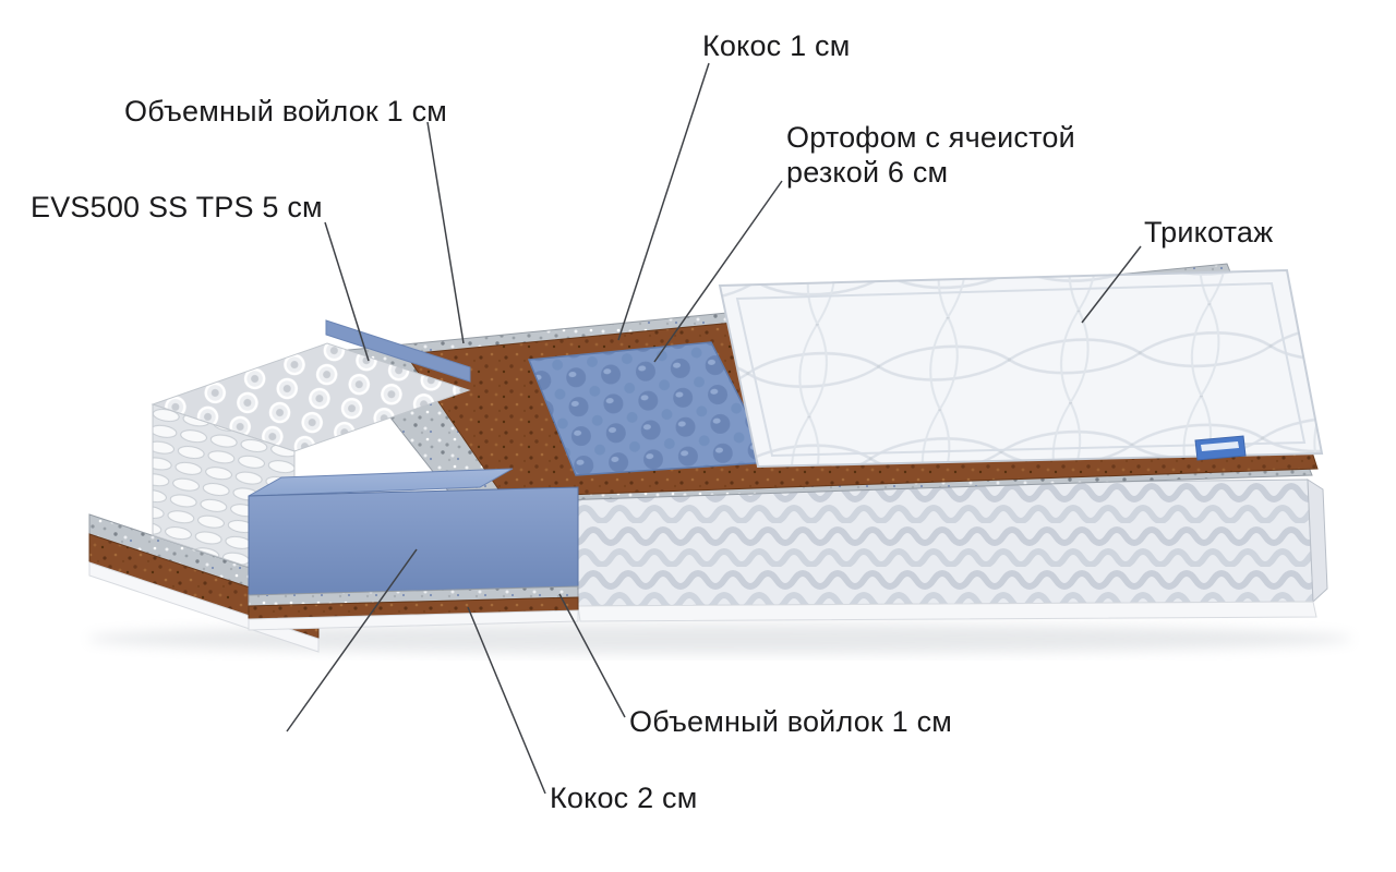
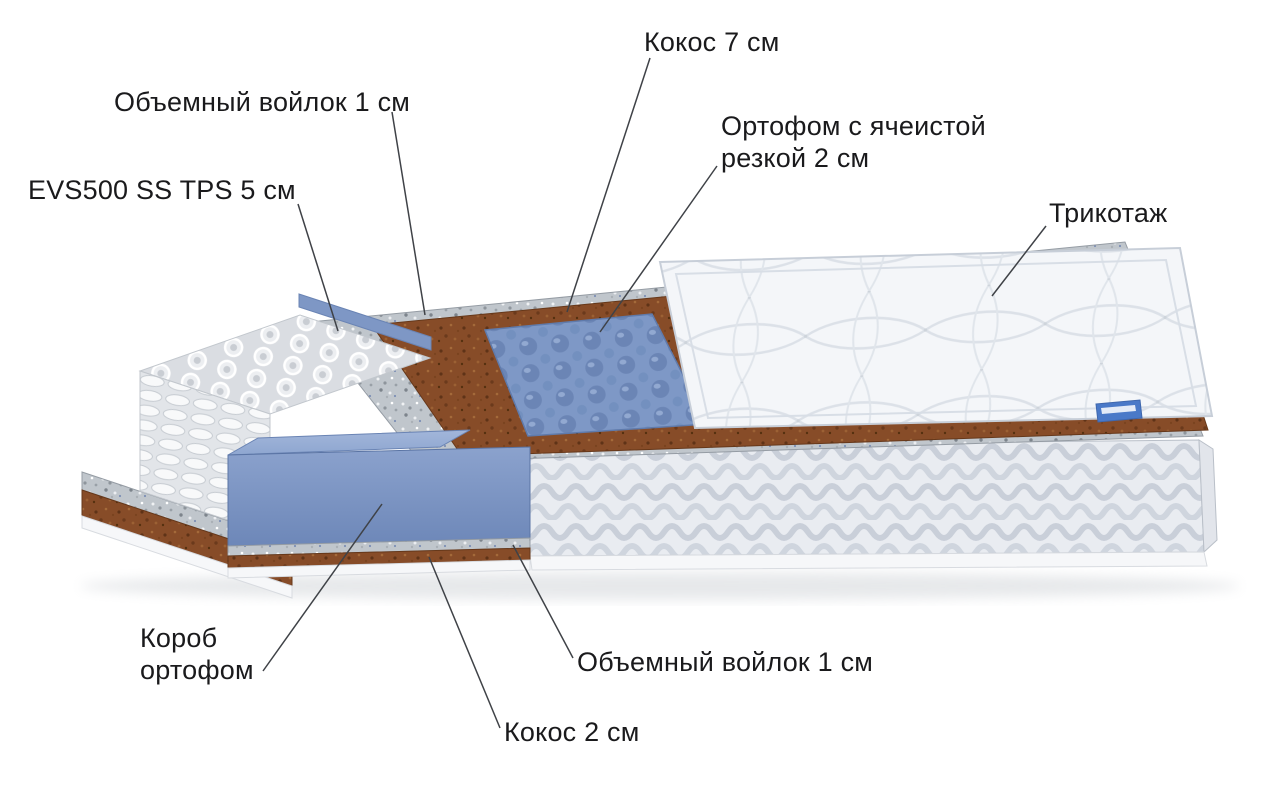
- Кокос 1 см
+ Кокос 7 см
  Объемный войлок 1 см
  EVS500 SS TPS 5 см
  Ортофом с ячеистой
- резкой 6 см
+ резкой 2 см
  Трикотаж
+ Короб
+ ортофом
  Объемный войлок 1 см
  Кокос 2 см
